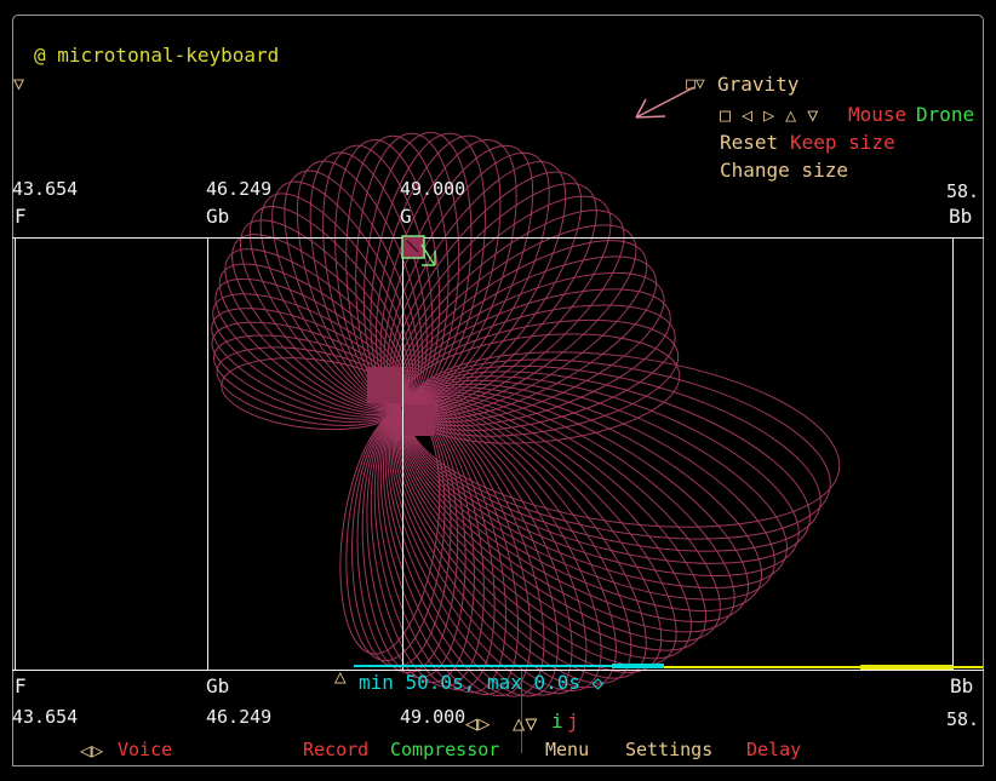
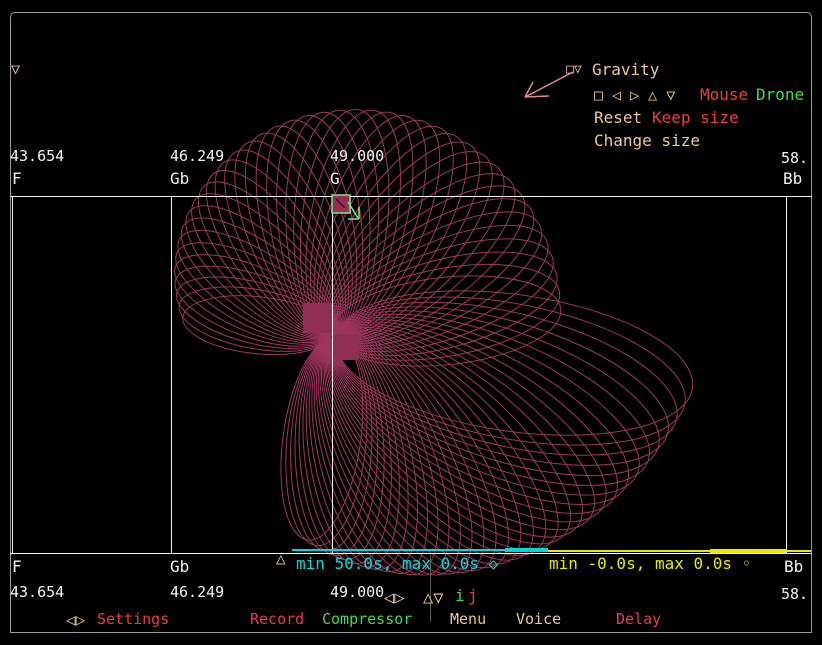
- @ microtonal-keyboard
  ▽
  □▽
  Gravity
  □ ◁ ▷ △ ▽
  Mouse
  Drone
  Reset
  Keep size
  Change size
  43.654
  46.249
  49.000
  58.
  F
  Gb
  G
  Bb
  △
  min 50.0s, max 0.0s ◇
+ min -0.0s, max 0.0s ◦
  F
  Gb
  Bb
  43.654
  46.249
  49.000
  58.
  ◁▷
  △▽
  i
  j
  ◁▷
- Voice
+ Settings
  Record
  Compressor
  Menu
- Settings
+ Voice
  Delay
